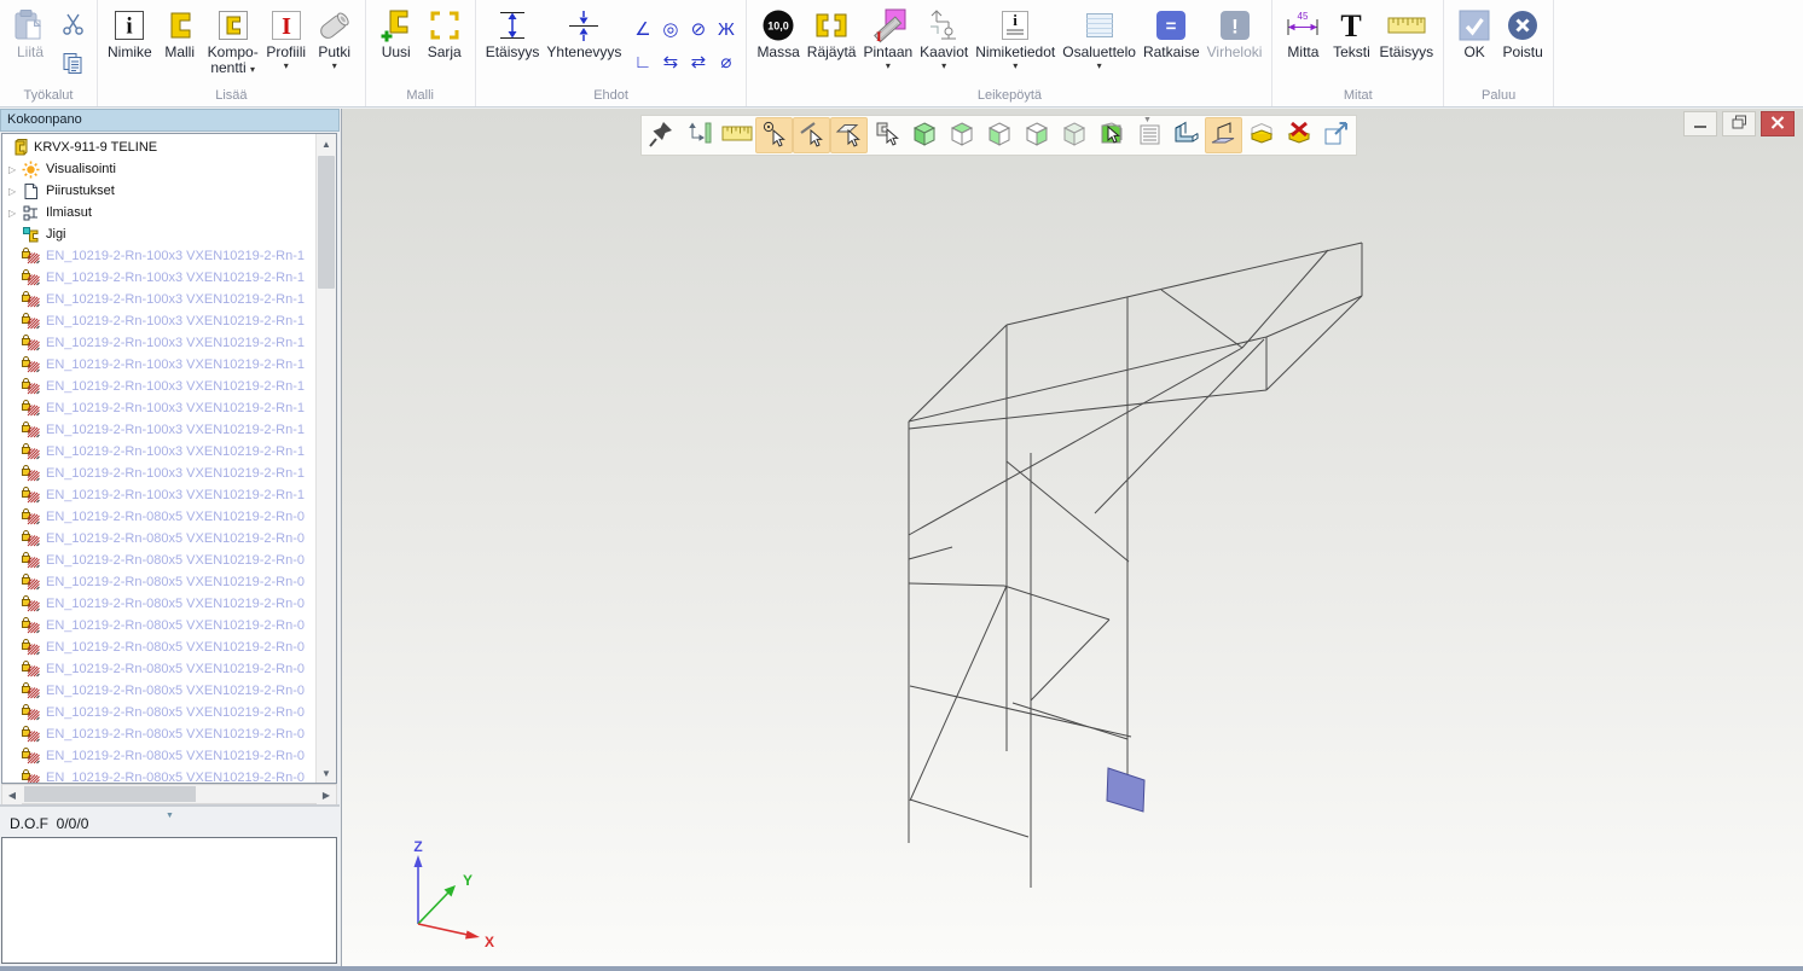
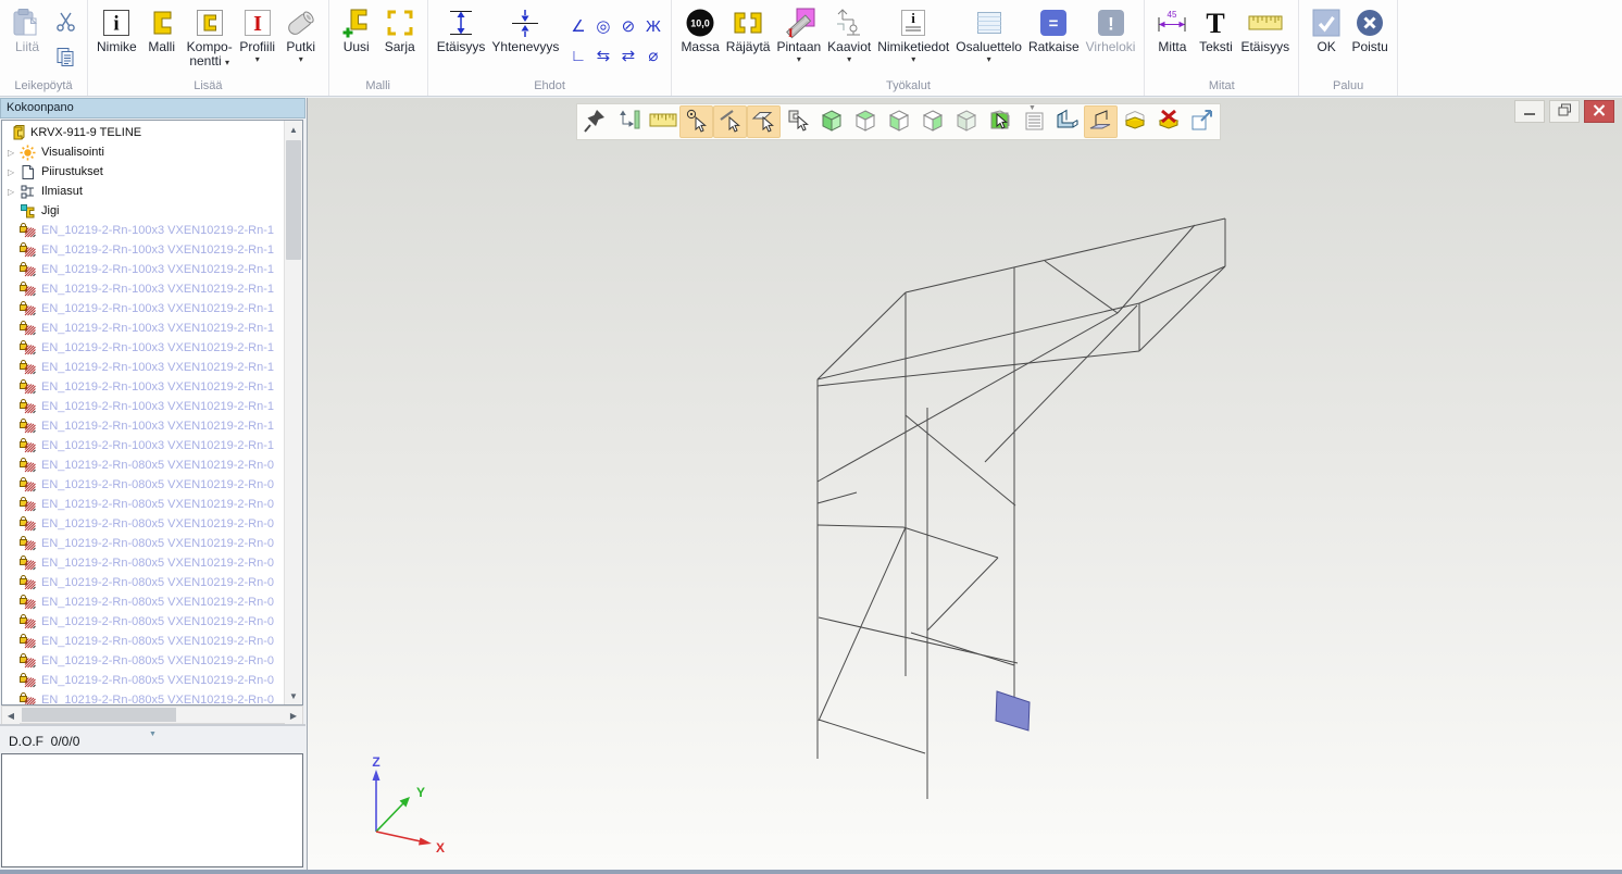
  Liitä
- Työkalut
+ Leikepöytä
  i
  Nimike
  Malli
  Kompo-
  nentti ▾
  I
  Profiili
  ▾
  Putki
  ▾
  Lisää
  Uusi
  Sarja
  Malli
  Etäisyys
  Yhtenevyys
  ∠
  ◎
  ⊘
  Ж
  ∟
  ⇆
  ⇄
  ⌀
  Ehdot
  10,0
  Massa
  Räjäytä
  I
  Pintaan
  ▾
  Kaaviot
  ▾
  i
  Nimiketiedot
  ▾
  Osaluettelo
  ▾
  =
  Ratkaise
  !
  Virheloki
- Leikepöytä
+ Työkalut
  45
  Mitta
  T
  Teksti
  Etäisyys
  Mitat
  OK
  Poistu
  Paluu
  Kokoonpano
  KRVX-911-9 TELINE
  ▷
  Visualisointi
  ▷
  Piirustukset
  ▷
  Ilmiasut
  Jigi
  EN_10219-2-Rn-100x3 VXEN10219-2-Rn-1
  EN_10219-2-Rn-100x3 VXEN10219-2-Rn-1
  EN_10219-2-Rn-100x3 VXEN10219-2-Rn-1
  EN_10219-2-Rn-100x3 VXEN10219-2-Rn-1
  EN_10219-2-Rn-100x3 VXEN10219-2-Rn-1
  EN_10219-2-Rn-100x3 VXEN10219-2-Rn-1
  EN_10219-2-Rn-100x3 VXEN10219-2-Rn-1
  EN_10219-2-Rn-100x3 VXEN10219-2-Rn-1
  EN_10219-2-Rn-100x3 VXEN10219-2-Rn-1
  EN_10219-2-Rn-100x3 VXEN10219-2-Rn-1
  EN_10219-2-Rn-100x3 VXEN10219-2-Rn-1
  EN_10219-2-Rn-100x3 VXEN10219-2-Rn-1
  EN_10219-2-Rn-080x5 VXEN10219-2-Rn-0
  EN_10219-2-Rn-080x5 VXEN10219-2-Rn-0
  EN_10219-2-Rn-080x5 VXEN10219-2-Rn-0
  EN_10219-2-Rn-080x5 VXEN10219-2-Rn-0
  EN_10219-2-Rn-080x5 VXEN10219-2-Rn-0
  EN_10219-2-Rn-080x5 VXEN10219-2-Rn-0
  EN_10219-2-Rn-080x5 VXEN10219-2-Rn-0
  EN_10219-2-Rn-080x5 VXEN10219-2-Rn-0
  EN_10219-2-Rn-080x5 VXEN10219-2-Rn-0
  EN_10219-2-Rn-080x5 VXEN10219-2-Rn-0
  EN_10219-2-Rn-080x5 VXEN10219-2-Rn-0
  EN_10219-2-Rn-080x5 VXEN10219-2-Rn-0
  EN_10219-2-Rn-080x5 VXEN10219-2-Rn-0
  ▲
  ▼
  ◀
  ▶
  D.O.F 0/0/0
  Z
  Y
  X
